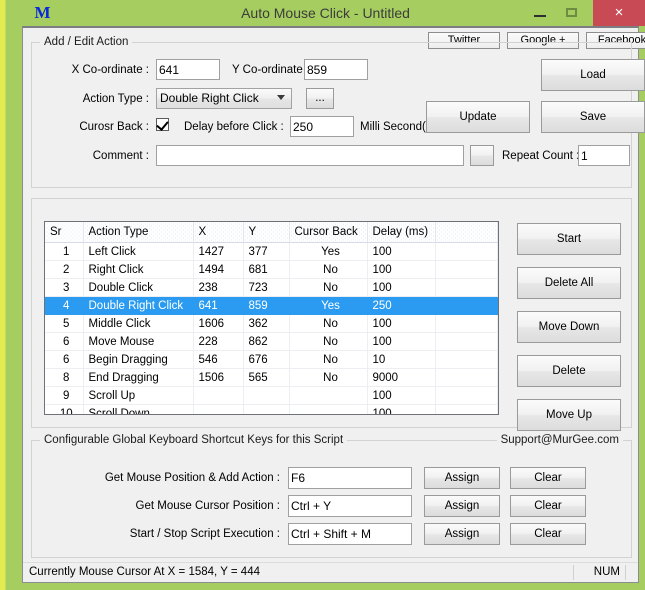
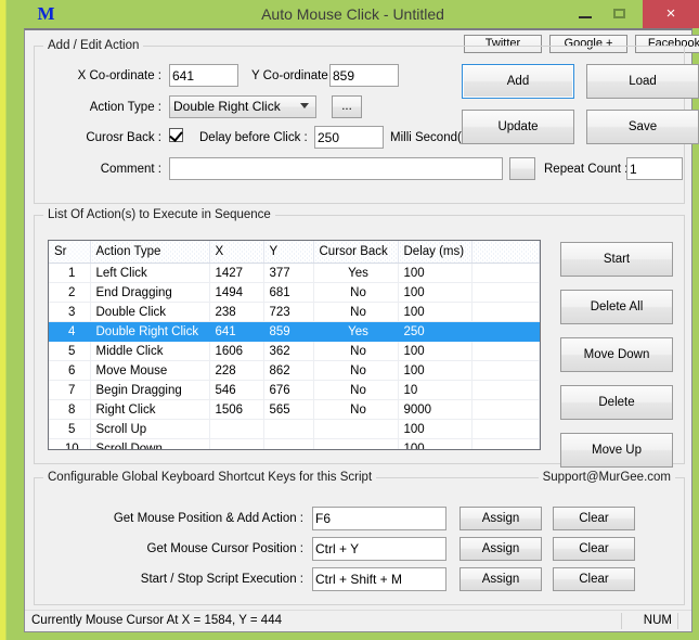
  M
  Auto Mouse Click - Untitled
  ×
  Twitter
  Google +
  Facebook
  Add / Edit Action
  X Co-ordinate :
  641
  Y Co-ordinate
  859
  Action Type :
  Double Right Click
  ...
  Curosr Back :
  Delay before Click :
  250
  Milli Second(
  Comment :
  Repeat Count
  1
+ Add
  Load
  Update
  Save
+ List Of Action(s) to Execute in Sequence
  Sr	Action Type	X	Y	Cursor Back	Delay (ms)
  1	Left Click	1427	377	Yes	100
- 2	Right Click	1494	681	No	100
+ 2	End Dragging	1494	681	No	100
  3	Double Click	238	723	No	100
  4	Double Right Click	641	859	Yes	250
  5	Middle Click	1606	362	No	100
  6	Move Mouse	228	862	No	100
- 6	Begin Dragging	546	676	No	10
+ 7	Begin Dragging	546	676	No	10
- 8	End Dragging	1506	565	No	9000
+ 8	Right Click	1506	565	No	9000
- 9	Scroll Up				100
+ 5	Scroll Up				100
  10	Scroll Down				100
  Start
  Delete All
  Move Down
  Delete
  Move Up
  Configurable Global Keyboard Shortcut Keys for this Script
  Support@MurGee.com
  Get Mouse Position & Add Action :
  F6
  Assign
  Clear
  Get Mouse Cursor Position :
  Ctrl + Y
  Assign
  Clear
  Start / Stop Script Execution :
  Ctrl + Shift + M
  Assign
  Clear
  Currently Mouse Cursor At X = 1584, Y = 444
  NUM
